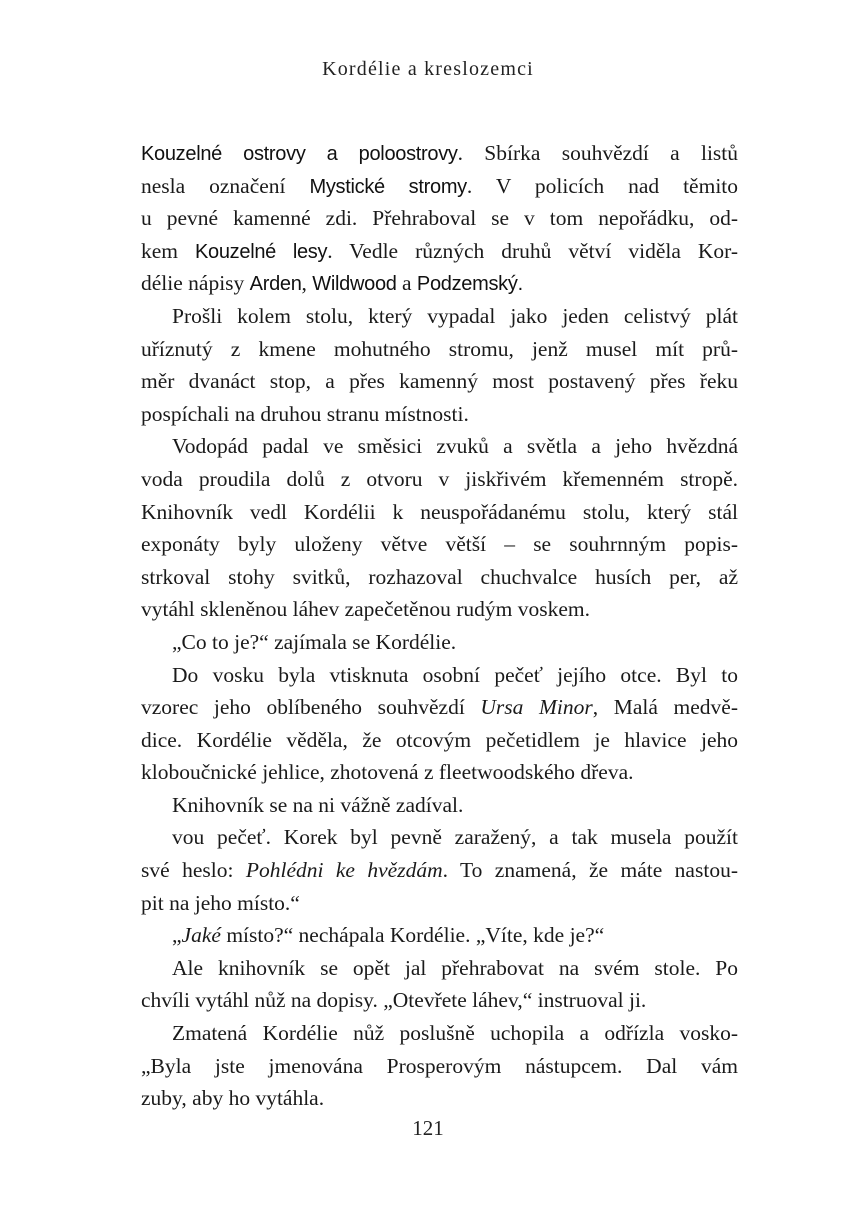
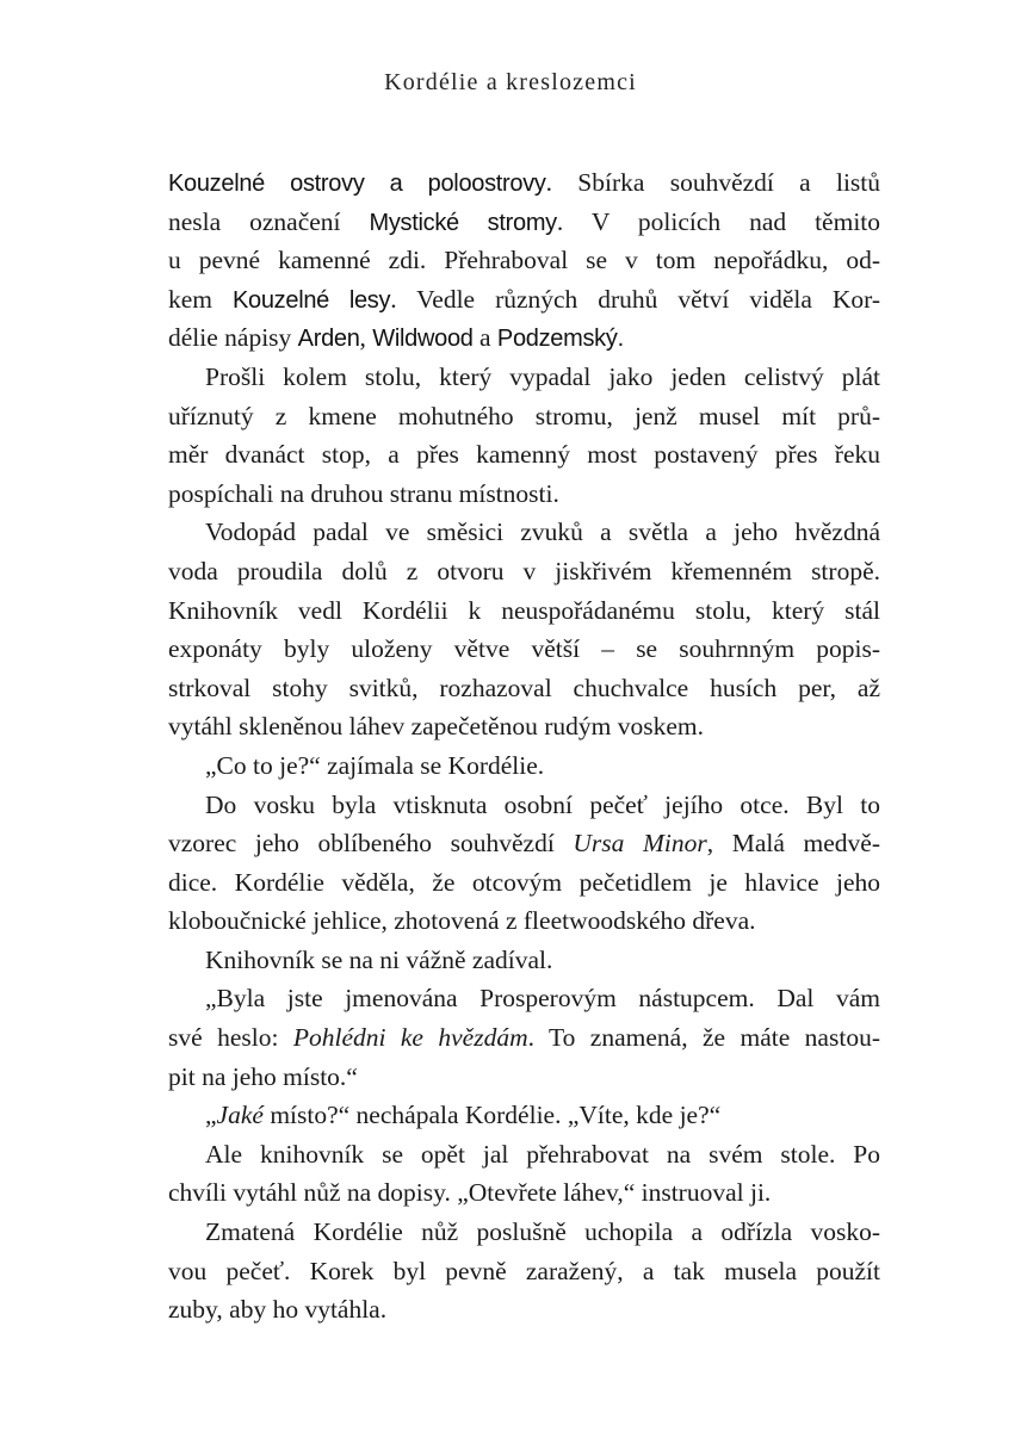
  Kordélie a kreslozemci
  Kouzelné ostrovy a poloostrovy. Sbírka souhvězdí a listů
  nesla označení Mystické stromy. V policích nad těmito
  u pevné kamenné zdi. Přehraboval se v tom nepořádku, od-
  kem Kouzelné lesy. Vedle různých druhů větví viděla Kor-
  délie nápisy Arden, Wildwood a Podzemský.
  Prošli kolem stolu, který vypadal jako jeden celistvý plát
  uříznutý z kmene mohutného stromu, jenž musel mít prů-
  měr dvanáct stop, a přes kamenný most postavený přes řeku
  pospíchali na druhou stranu místnosti.
  Vodopád padal ve směsici zvuků a světla a jeho hvězdná
  voda proudila dolů z otvoru v jiskřivém křemenném stropě.
  Knihovník vedl Kordélii k neuspořádanému stolu, který stál
  exponáty byly uloženy větve větší – se souhrnným popis-
  strkoval stohy svitků, rozhazoval chuchvalce husích per, až
  vytáhl skleněnou láhev zapečetěnou rudým voskem.
  „Co to je?“ zajímala se Kordélie.
  Do vosku byla vtisknuta osobní pečeť jejího otce. Byl to
  vzorec jeho oblíbeného souhvězdí Ursa Minor, Malá medvě-
  dice. Kordélie věděla, že otcovým pečetidlem je hlavice jeho
  kloboučnické jehlice, zhotovená z fleetwoodského dřeva.
  Knihovník se na ni vážně zadíval.
- vou pečeť. Korek byl pevně zaražený, a tak musela použít
+ „Byla jste jmenována Prosperovým nástupcem. Dal vám
  své heslo: Pohlédni ke hvězdám. To znamená, že máte nastou-
  pit na jeho místo.“
  „Jaké místo?“ nechápala Kordélie. „Víte, kde je?“
  Ale knihovník se opět jal přehrabovat na svém stole. Po
  chvíli vytáhl nůž na dopisy. „Otevřete láhev,“ instruoval ji.
  Zmatená Kordélie nůž poslušně uchopila a odřízla vosko-
- „Byla jste jmenována Prosperovým nástupcem. Dal vám
+ vou pečeť. Korek byl pevně zaražený, a tak musela použít
  zuby, aby ho vytáhla.
- 121
